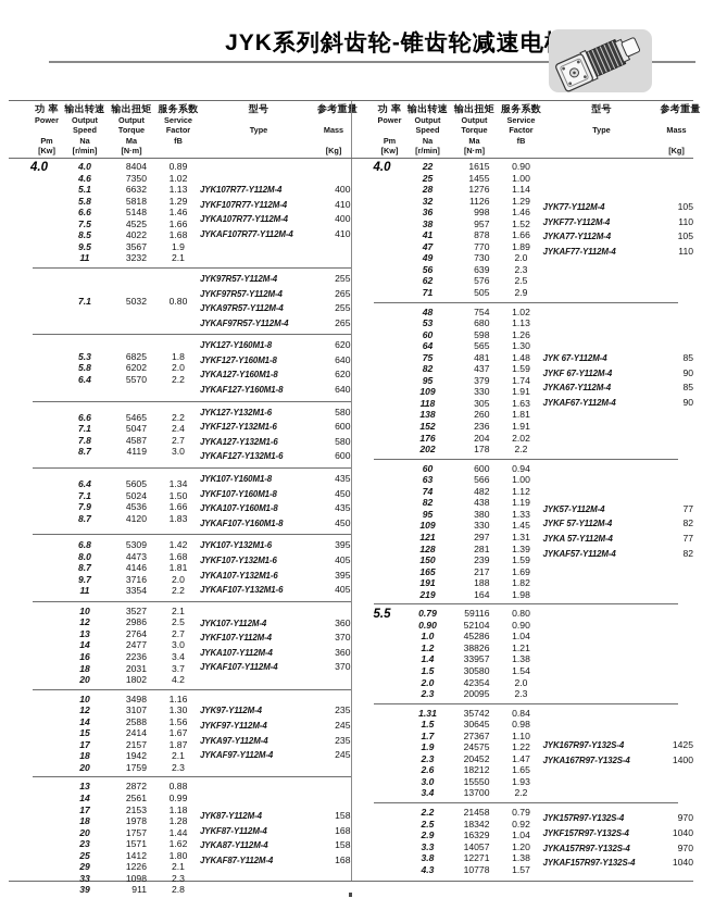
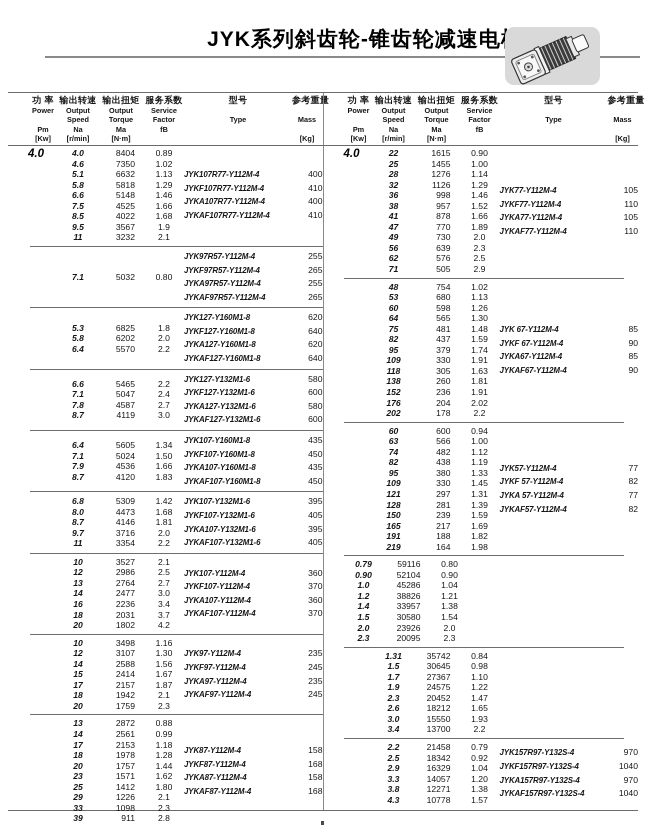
  JYK系列斜齿轮-锥齿轮减速电
  功 率
  Power
  Pm
  [Kw]
  输出转速
  Output
  Speed
  Na
  [r/min]
  输出扭矩
  Output
  Torque
  Ma
  [N·m]
  服务系数
  Service
  Factor
  fB
  型号
  Type
  参考重
  Mass
  [Kg]
  功 率
  Power
  Pm
  [Kw]
  输出转速
  Output
  Speed
  Na
  [r/min]
  输出扭矩
  Output
  Torque
  Ma
  [N·m]
  服务系数
  Service
  Factor
  fB
  型号
  Type
  参考重量
  Mass
  [Kg]
  4.0
  4.0
  8404
  0.89
  4.6
  7350
  1.02
  5.1
  6632
  1.13
  5.8
  5818
  1.29
  6.6
  5148
  1.46
  7.5
  4525
  1.66
  8.5
  4022
  1.68
  9.5
  3567
  1.9
  11
  3232
  2.1
  JYK107R77-Y112M-4
  400
  JYKF107R77-Y112M-4
  410
  JYKA107R77-Y112M-4
  400
  JYKAF107R77-Y112M-4
  410
  7.1
  5032
  0.80
  JYK97R57-Y112M-4
  255
  JYKF97R57-Y112M-4
  265
  JYKA97R57-Y112M-4
  255
  JYKAF97R57-Y112M-4
  265
  5.3
  6825
  1.8
  5.8
  6202
  2.0
  6.4
  5570
  2.2
  JYK127-Y160M1-8
  620
  JYKF127-Y160M1-8
  640
  JYKA127-Y160M1-8
  620
  JYKAF127-Y160M1-8
  640
  6.6
  5465
  2.2
  7.1
  5047
  2.4
  7.8
  4587
  2.7
  8.7
  4119
  3.0
  JYK127-Y132M1-6
  580
  JYKF127-Y132M1-6
  600
  JYKA127-Y132M1-6
  580
  JYKAF127-Y132M1-6
  600
  6.4
  5605
  1.34
  7.1
  5024
  1.50
  7.9
  4536
  1.66
  8.7
  4120
  1.83
  JYK107-Y160M1-8
  435
  JYKF107-Y160M1-8
  450
  JYKA107-Y160M1-8
  435
  JYKAF107-Y160M1-8
  450
  6.8
  5309
  1.42
  8.0
  4473
  1.68
  8.7
  4146
  1.81
  9.7
  3716
  2.0
  11
  3354
  2.2
  JYK107-Y132M1-6
  395
  JYKF107-Y132M1-6
  405
  JYKA107-Y132M1-6
  395
  JYKAF107-Y132M1-6
  405
  10
  3527
  2.1
  12
  2986
  2.5
  13
  2764
  2.7
  14
  2477
  3.0
  16
  2236
  3.4
  18
  2031
  3.7
  20
  1802
  4.2
  JYK107-Y112M-4
  360
  JYKF107-Y112M-4
  370
  JYKA107-Y112M-4
  360
  JYKAF107-Y112M-4
  370
  10
  3498
  1.16
  12
  3107
  1.30
  14
  2588
  1.56
  15
  2414
  1.67
  17
  2157
  1.87
  18
  1942
  2.1
  20
  1759
  2.3
  JYK97-Y112M-4
  235
  JYKF97-Y112M-4
  245
  JYKA97-Y112M-4
  235
  JYKAF97-Y112M-4
  245
  13
  2872
  0.88
  14
  2561
  0.99
  17
  2153
  1.18
  18
  1978
  1.28
  20
  1757
  1.44
  23
  1571
  1.62
  25
  1412
  1.80
  29
  1226
  2.1
  33
  1098
  2.3
  39
  911
  2.8
  JYK87-Y112M-4
  158
  JYKF87-Y112M-4
  168
  JYKA87-Y112M-4
  158
  JYKAF87-Y112M-4
  168
  4.0
  22
  1615
  0.90
  25
  1455
  1.00
  28
  1276
  1.14
  32
  1126
  1.29
  36
  998
  1.46
  38
  957
  1.52
  41
  878
  1.66
  47
  770
  1.89
  49
  730
  2.0
  56
  639
  2.3
  62
  576
  2.5
  71
  505
  2.9
  JYK77-Y112M-4
  105
  JYKF77-Y112M-4
  110
  JYKA77-Y112M-4
  105
  JYKAF77-Y112M-4
  110
  48
  754
  1.02
  53
  680
  1.13
  60
  598
  1.26
  64
  565
  1.30
  75
  481
  1.48
  82
  437
  1.59
  95
  379
  1.74
  109
  330
  1.91
  118
  305
  1.63
  138
  260
  1.81
  152
  236
  1.91
  176
  204
  2.02
  202
  178
  2.2
  JYK 67-Y112M-4
  85
  JYKF 67-Y112M-4
  90
  JYKA67-Y112M-4
  85
  JYKAF67-Y112M-4
  90
  60
  600
  0.94
  63
  566
  1.00
  74
  482
  1.12
  82
  438
  1.19
  95
  380
  1.33
  109
  330
  1.45
  121
  297
  1.31
  128
  281
  1.39
  150
  239
  1.59
  165
  217
  1.69
  191
  188
  1.82
  219
  164
  1.98
  JYK57-Y112M-4
  77
  JYKF 57-Y112M-4
  82
  JYKA 57-Y112M-4
  77
  JYKAF57-Y112M-4
  82
- 5.5
  0.79
  59116
  0.80
  0.90
  52104
  0.90
  1.0
  45286
  1.04
  1.2
  38826
  1.21
  1.4
  33957
  1.38
  1.5
  30580
  1.54
  2.0
- 42354
+ 23926
  2.0
  2.3
  20095
  2.3
  1.31
  35742
  0.84
  1.5
  30645
  0.98
  1.7
  27367
  1.10
  1.9
  24575
  1.22
  2.3
  20452
  1.47
  2.6
  18212
  1.65
  3.0
  15550
  1.93
  3.4
  13700
  2.2
- JYK167R97-Y132S-4
- 1425
- JYKA167R97-Y132S-4
- 1400
  2.2
  21458
  0.79
  2.5
  18342
  0.92
  2.9
  16329
  1.04
  3.3
  14057
  1.20
  3.8
  12271
  1.38
  4.3
  10778
  1.57
  JYK157R97-Y132S-4
  970
  JYKF157R97-Y132S-4
  1040
  JYKA157R97-Y132S-4
  970
  JYKAF157R97-Y132S-4
  1040
